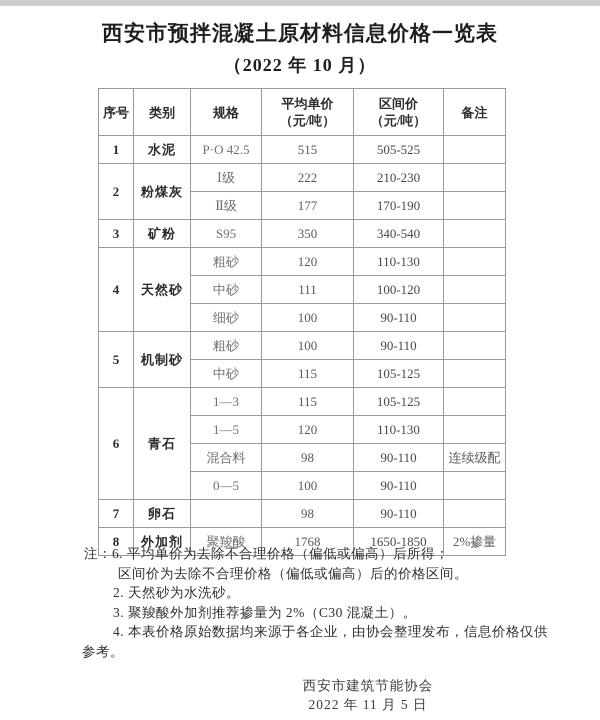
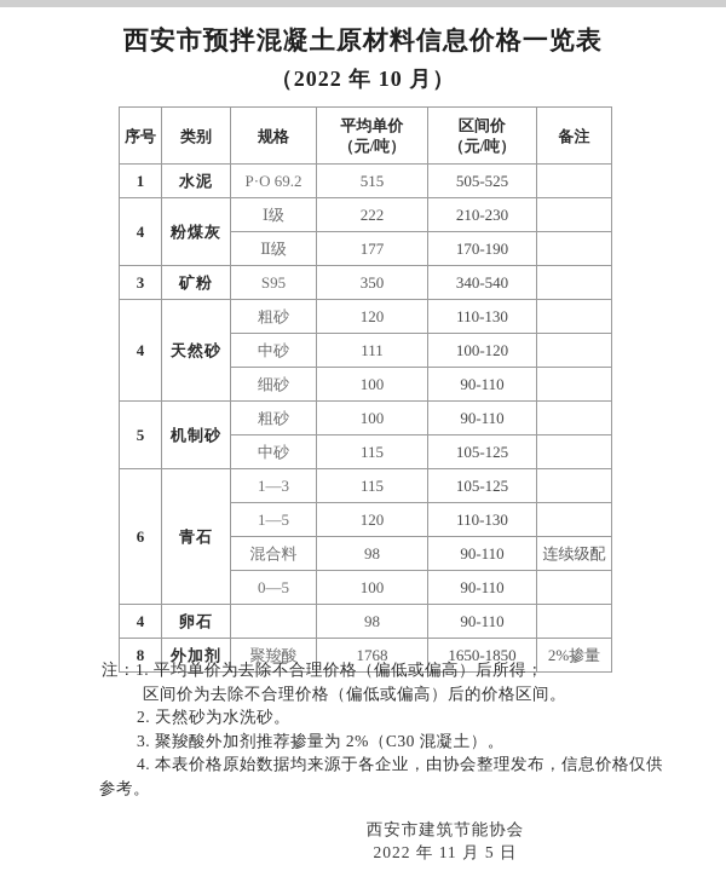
  西安市预拌混凝土原材料信息价格一览表
  （2022 年 10 月）
  序号	类别	规格	平均单价（元/吨）	区间价（元/吨）	备注
- 1	水泥	P·O 42.5	515	505-525
+ 1	水泥	P·O 69.2	515	505-525
- 2	粉煤灰	Ⅰ级	222	210-230
+ 4	粉煤灰	Ⅰ级	222	210-230
  Ⅱ级	177	170-190
  3	矿粉	S95	350	340-540
  4	天然砂	粗砂	120	110-130
  中砂	111	100-120
  细砂	100	90-110
  5	机制砂	粗砂	100	90-110
  中砂	115	105-125
  6	青石	1—3	115	105-125
  1—5	120	110-130
  混合料	98	90-110	连续级配
  0—5	100	90-110
- 7	卵石		98	90-110
+ 4	卵石		98	90-110
  8	外加剂	聚羧酸	1768	1650-1850	2%掺量
- 注：6. 平均单价为去除不合理价格（偏低或偏高）后所得；
+ 注：1. 平均单价为去除不合理价格（偏低或偏高）后所得；
  区间价为去除不合理价格（偏低或偏高）后的价格区间。
  2. 天然砂为水洗砂。
  3. 聚羧酸外加剂推荐掺量为 2%（C30 混凝土）。
  4. 本表价格原始数据均来源于各企业，由协会整理发布，信息价格仅供
  参考。
  西安市建筑节能协会
  2022 年 11 月 5 日
